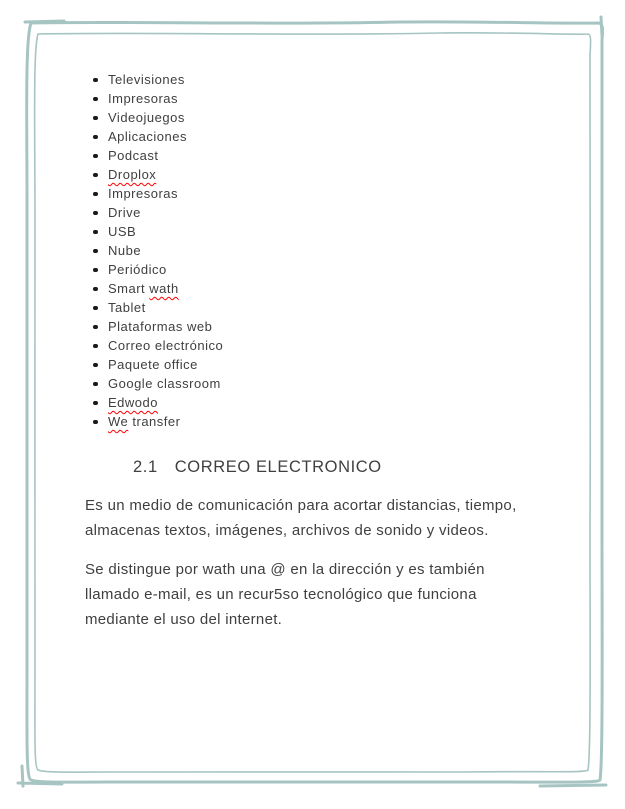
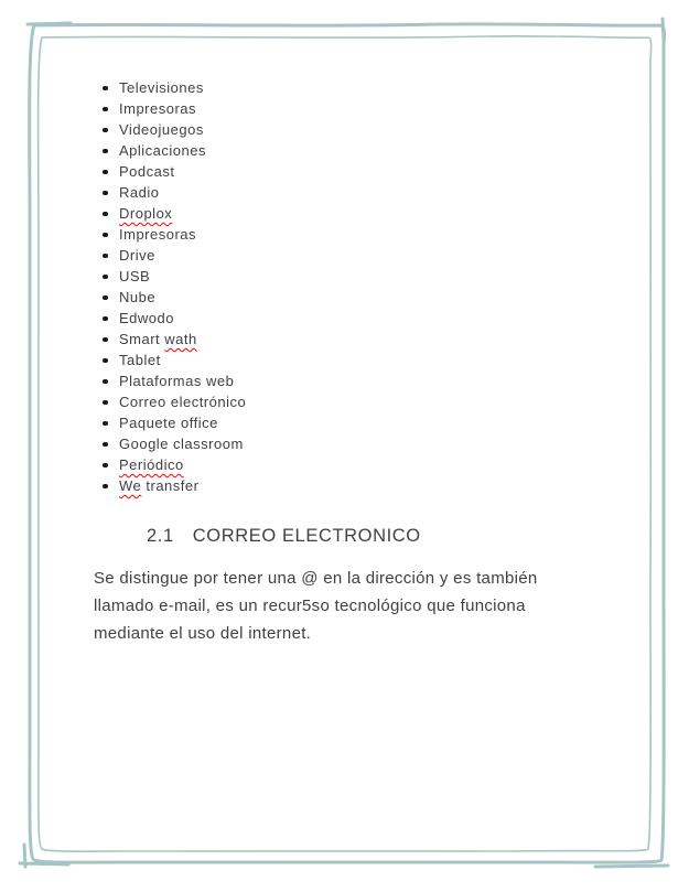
  Televisiones
  Impresoras
  Videojuegos
  Aplicaciones
  Podcast
+ Radio
  Droplox
  Impresoras
  Drive
  USB
  Nube
- Periódico
+ Edwodo
  Smart wath
  Tablet
  Plataformas web
  Correo electrónico
  Paquete office
  Google classroom
- Edwodo
+ Periódico
  We transfer
  2.1 CORREO ELECTRONICO
- Es un medio de comunicación para acortar distancias, tiempo,
- almacenas textos, imágenes, archivos de sonido y videos.
- Se distingue por wath una @ en la dirección y es también
+ Se distingue por tener una @ en la dirección y es también
  llamado e-mail, es un recur5so tecnológico que funciona
  mediante el uso del internet.
